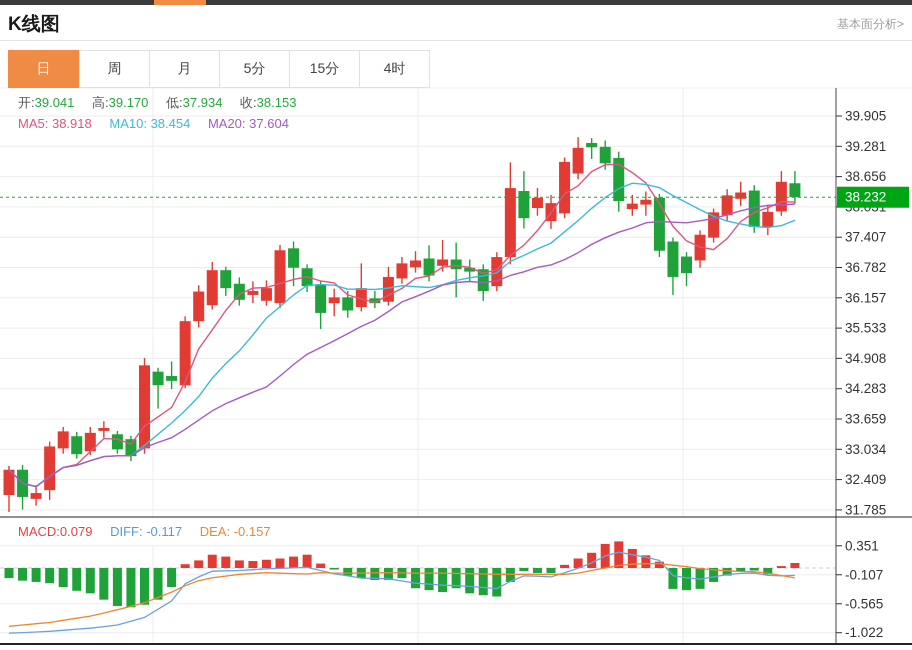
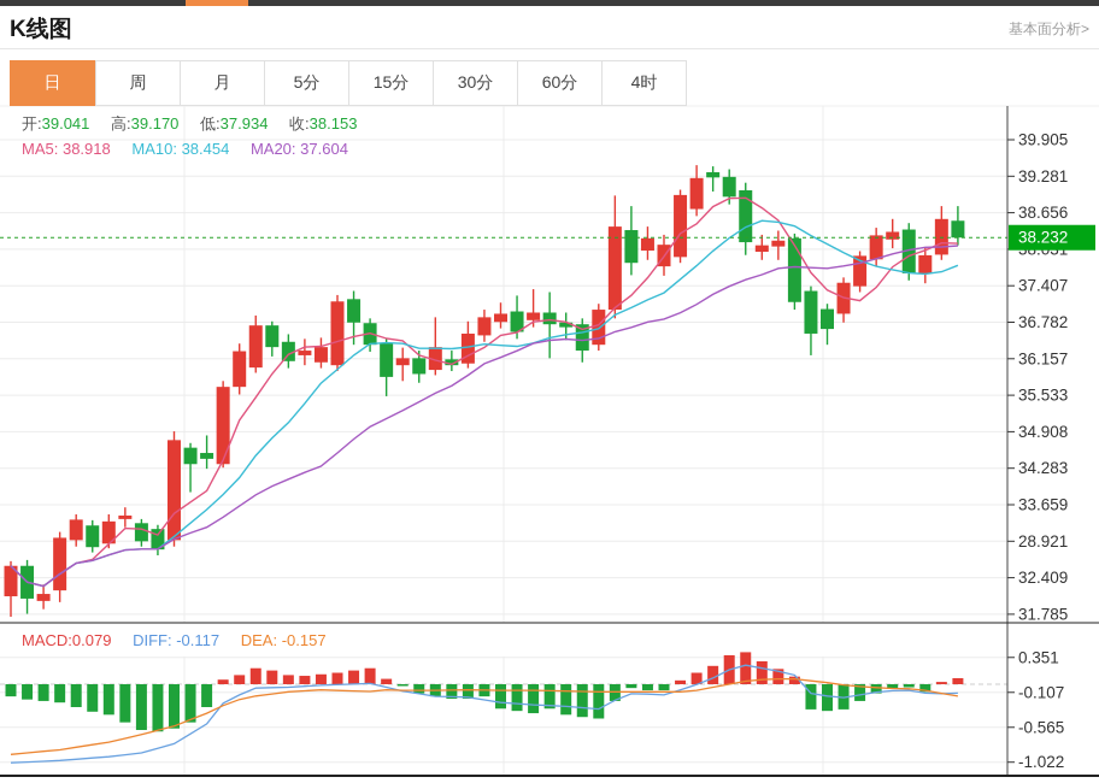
  39.905
  39.281
  38.656
  37.407
  36.782
  36.157
  35.533
  34.908
  34.283
  33.659
- 33.034
+ 28.921
  32.409
  31.785
  38.232
  0.351
  -0.107
  -0.565
  -1.022
  K线图
  基本面分析>
  日
  周
  月
  5分
  15分
+ 30分
+ 60分
  4时
  开:39.041 高:39.170 低:37.934 收:38.153
  MA5: 38.918 MA10: 38.454 MA20: 37.604
  MACD:0.079 DIFF: -0.117 DEA: -0.157
